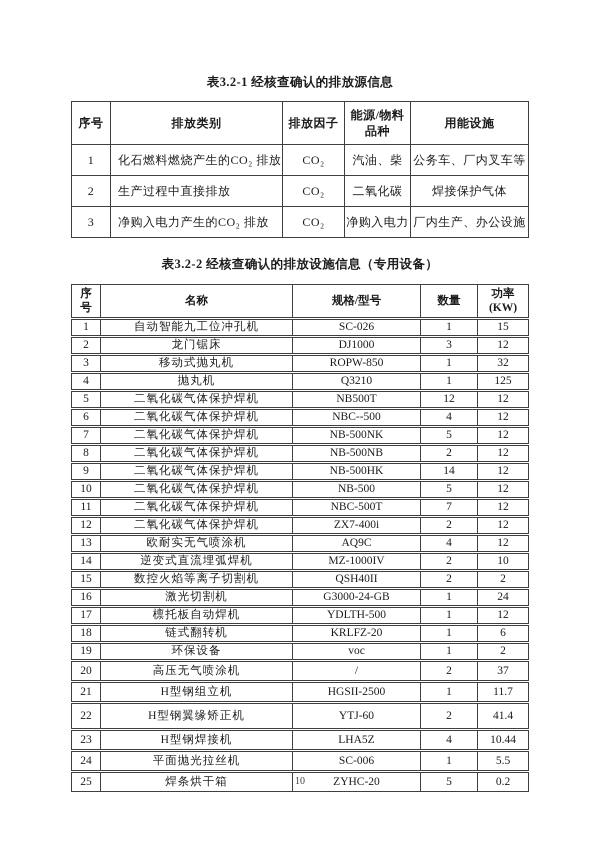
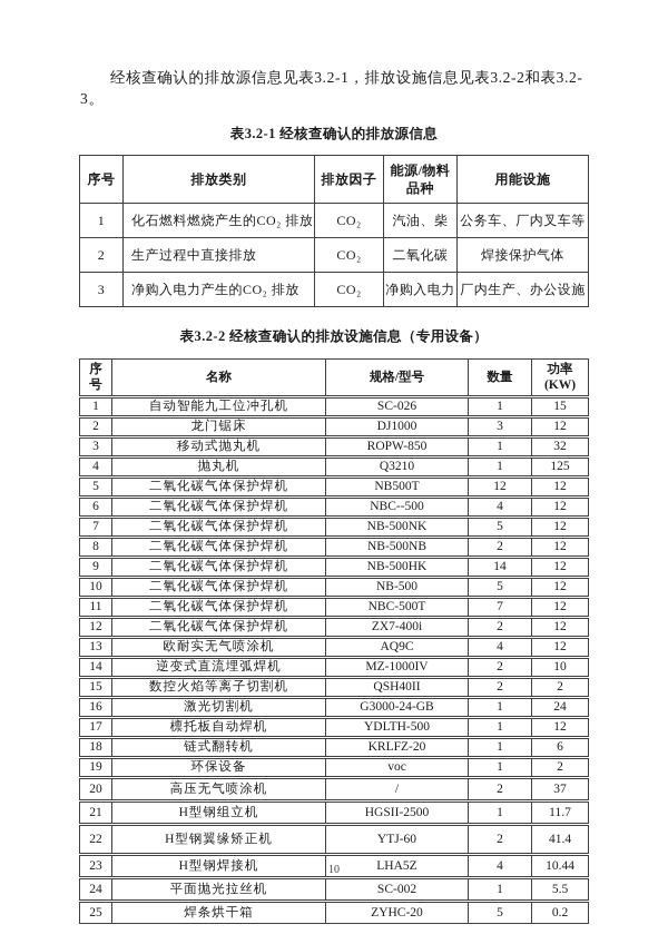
+ 经核查确认的排放源信息见表3.2-1，排放设施信息见表3.2-2和表3.2-3。
  表3.2-1 经核查确认的排放源信息
  序号	排放类别	排放因子	能源/物料 品种	用能设施
  1	化石燃料燃烧产生的CO₂ 排放	CO₂	汽油、柴	公务车、厂内叉车等
  2	生产过程中直接排放	CO₂	二氧化碳	焊接保护气体
  3	净购入电力产生的CO₂ 排放	CO₂	净购入电力	厂内生产、办公设施
  表3.2-2 经核查确认的排放设施信息（专用设备）
  序 号	名称	规格/型号	数量	功率 (KW)
  1	自动智能九工位冲孔机	SC-026	1	15
  2	龙门锯床	DJ1000	3	12
  3	移动式抛丸机	ROPW-850	1	32
  4	抛丸机	Q3210	1	125
  5	二氧化碳气体保护焊机	NB500T	12	12
  6	二氧化碳气体保护焊机	NBC--500	4	12
  7	二氧化碳气体保护焊机	NB-500NK	5	12
  8	二氧化碳气体保护焊机	NB-500NB	2	12
  9	二氧化碳气体保护焊机	NB-500HK	14	12
  10	二氧化碳气体保护焊机	NB-500	5	12
  11	二氧化碳气体保护焊机	NBC-500T	7	12
  12	二氧化碳气体保护焊机	ZX7-400i	2	12
  13	欧耐实无气喷涂机	AQ9C	4	12
  14	逆变式直流埋弧焊机	MZ-1000IV	2	10
  15	数控火焰等离子切割机	QSH40II	2	2
  16	激光切割机	G3000-24-GB	1	24
  17	檩托板自动焊机	YDLTH-500	1	12
  18	链式翻转机	KRLFZ-20	1	6
  19	环保设备	voc	1	2
  20	高压无气喷涂机	/	2	37
  21	H型钢组立机	HGSII-2500	1	11.7
  22	H型钢翼缘矫正机	YTJ-60	2	41.4
  23	H型钢焊接机	LHA5Z	4	10.44
- 24	平面抛光拉丝机	SC-006	1	5.5
+ 24	平面抛光拉丝机	SC-002	1	5.5
  25	焊条烘干箱	ZYHC-20	5	0.2
  10
